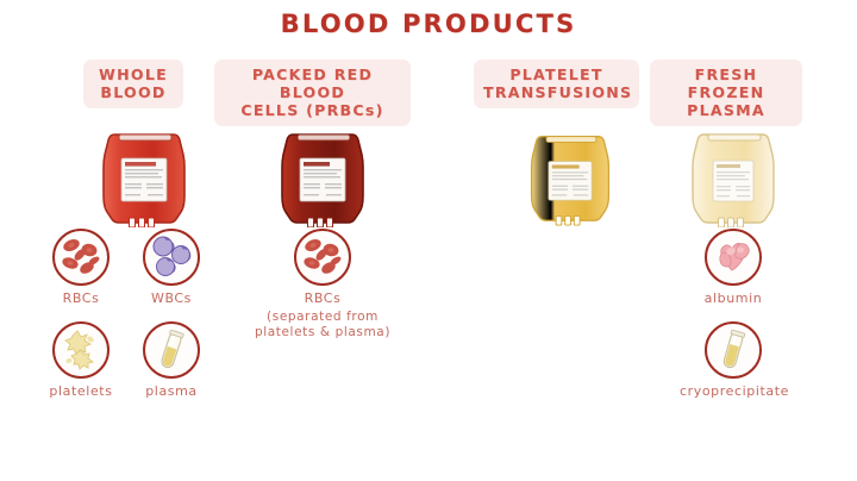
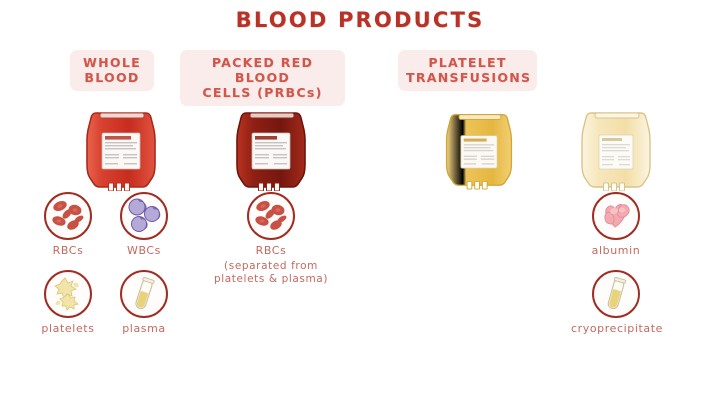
  BLOOD PRODUCTS
  WHOLE
  BLOOD
  PACKED RED BLOOD
  CELLS (PRBCs)
  PLATELET
  TRANSFUSIONS
- FRESH FROZEN
- PLASMA
  RBCs
  WBCs
  platelets
  plasma
  RBCs
  (separated from
  platelets & plasma)
  albumin
  cryoprecipitate
